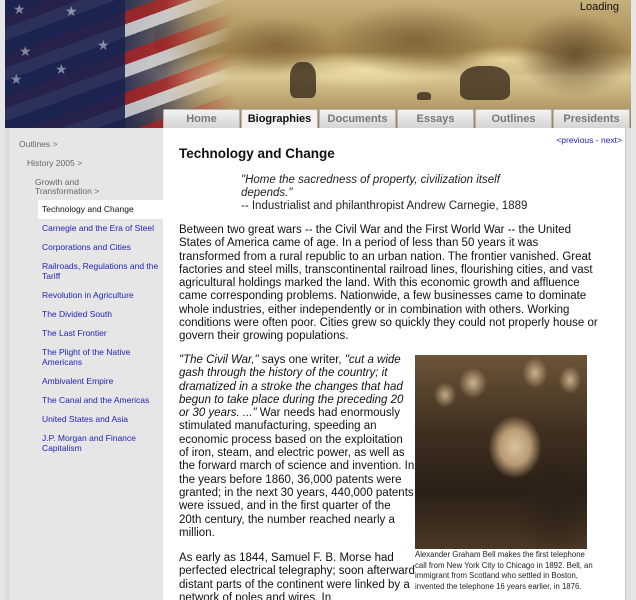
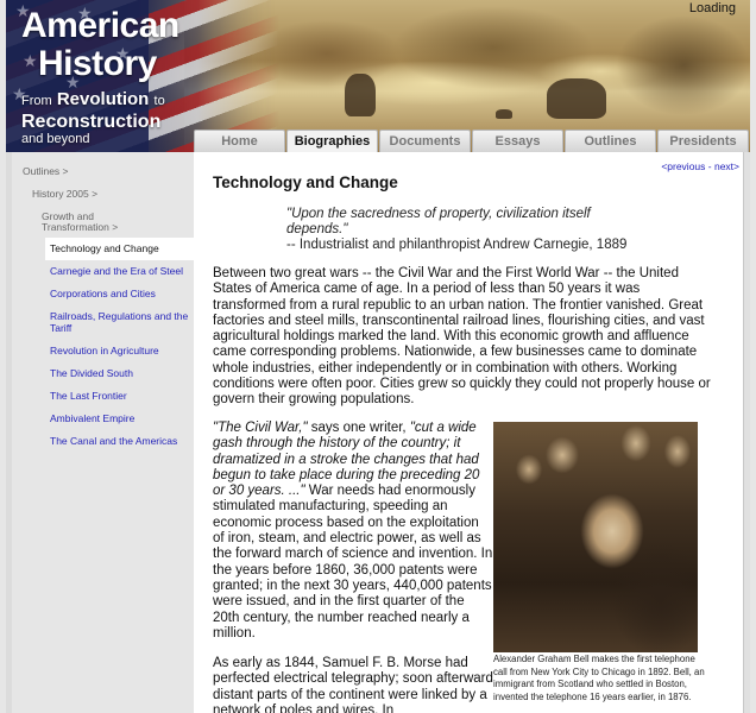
  ★
  ★
  ★
  ★
  ★
  ★
+ American
+ History
+ From Revolution to
+ Reconstruction
+ and beyond
  Loading
  Home
  Biographies
  Documents
  Essays
  Outlines
  Presidents
  Outlines >
  History 2005 >
  Growth and
  Transformation >
  Technology and Change
  Carnegie and the Era of Steel
  Corporations and Cities
  Railroads, Regulations and the Tariff
  Revolution in Agriculture
  The Divided South
  The Last Frontier
- The Plight of the Native Americans
  Ambivalent Empire
  The Canal and the Americas
- United States and Asia
- J.P. Morgan and Finance Capitalism
  <previous - next>
  Technology and Change
- "Home the sacredness of property, civilization itself depends."
+ "Upon the sacredness of property, civilization itself depends."
  -- Industrialist and philanthropist Andrew Carnegie, 1889
  Between two great wars -- the Civil War and the First World War -- the United States of America came of age. In a period of less than 50 years it was transformed from a rural republic to an urban nation. The frontier vanished. Great factories and steel mills, transcontinental railroad lines, flourishing cities, and vast agricultural holdings marked the land. With this economic growth and affluence came corresponding problems. Nationwide, a few businesses came to dominate whole industries, either independently or in combination with others. Working conditions were often poor. Cities grew so quickly they could not properly house or govern their growing populations.
  "The Civil War," says one writer, "cut a wide gash through the history of the country; it dramatized in a stroke the changes that had begun to take place during the preceding 20 or 30 years. ..." War needs had enormously stimulated manufacturing, speeding an economic process based on the exploitation of iron, steam, and electric power, as well as the forward march of science and invention. In the years before 1860, 36,000 patents were granted; in the next 30 years, 440,000 patents were issued, and in the first quarter of the 20th century, the number reached nearly a million.
  Alexander Graham Bell makes the first telephone call from New York City to Chicago in 1892. Bell, an immigrant from Scotland who settled in Boston, invented the telephone 16 years earlier, in 1876.
  As early as 1844, Samuel F. B. Morse had perfected electrical telegraphy; soon afterward distant parts of the continent were linked by a network of poles and wires. In
